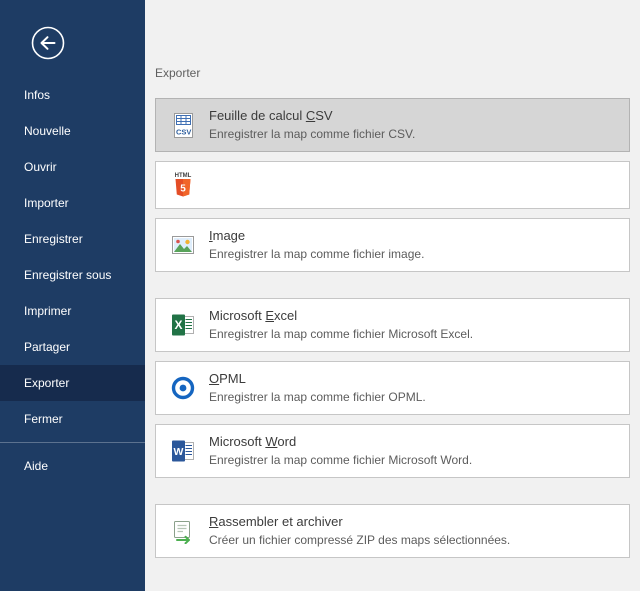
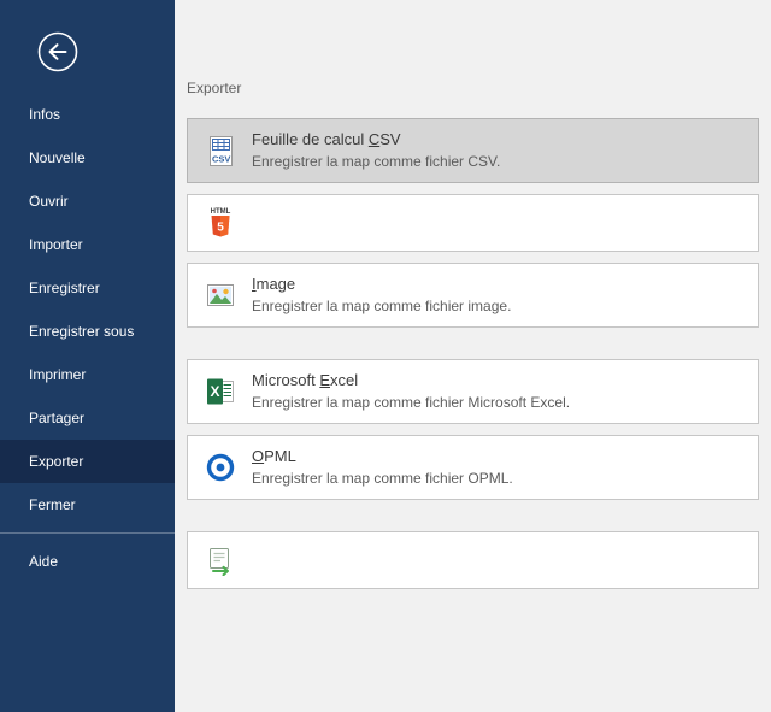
  Infos
  Nouvelle
  Ouvrir
  Importer
  Enregistrer
  Enregistrer sous
  Imprimer
  Partager
  Exporter
  Fermer
  Aide
  Exporter
  CSV
  Feuille de calcul CSV
  Enregistrer la map comme fichier CSV.
  5
  Image
  Enregistrer la map comme fichier image.
  X
  Microsoft Excel
  Enregistrer la map comme fichier Microsoft Excel.
  OPML
  Enregistrer la map comme fichier OPML.
- W
- Microsoft Word
- Enregistrer la map comme fichier Microsoft Word.
- Rassembler et archiver
- Créer un fichier compressé ZIP des maps sélectionnées.
